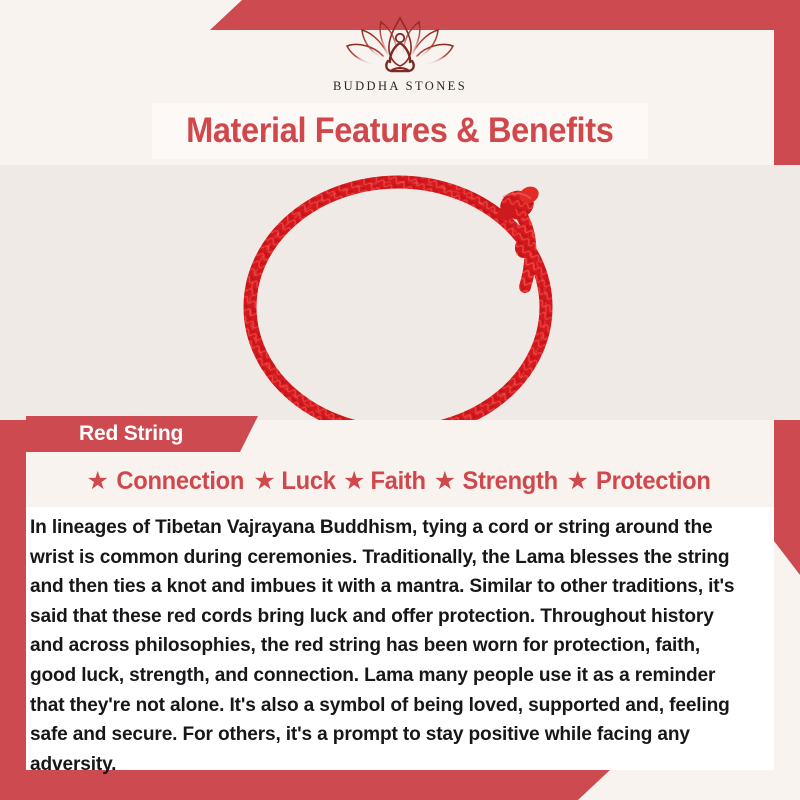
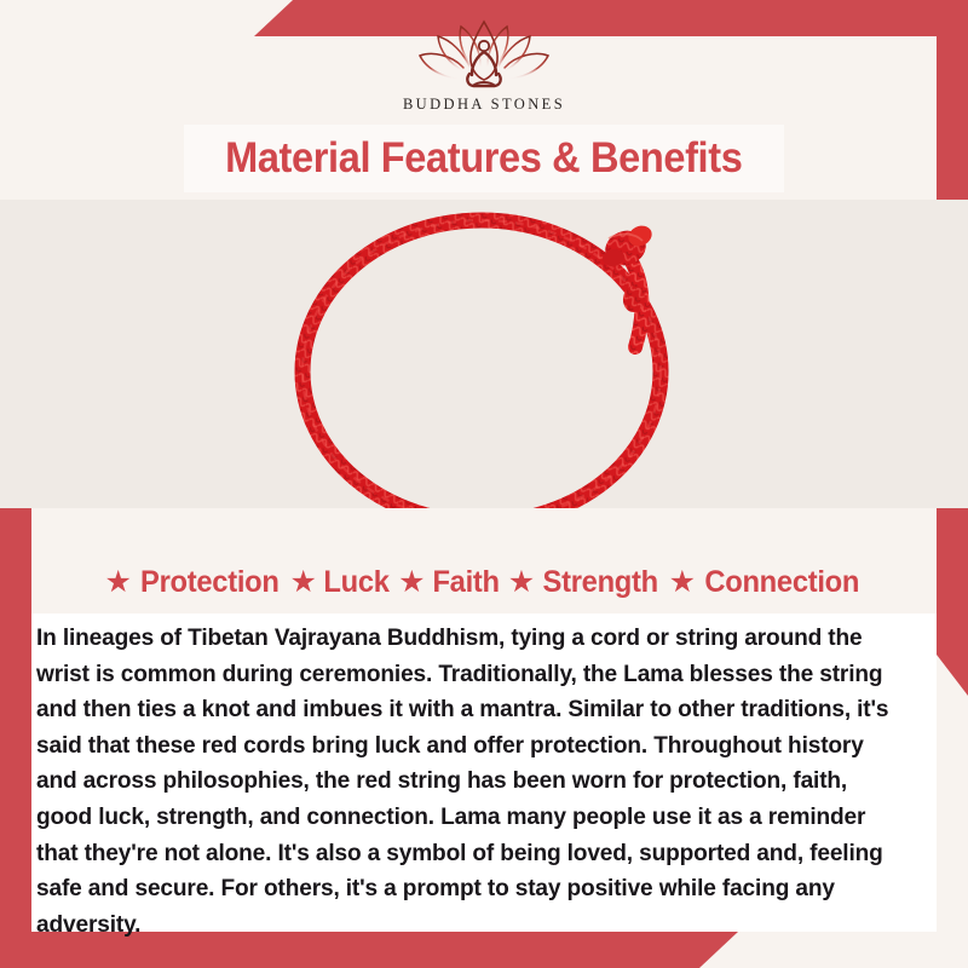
  BUDDHA STONES
  Material Features & Benefits
- Red String
  ★
- Connection
+ Protection
  ★
  Luck
  ★
  Faith
  ★
  Strength
  ★
- Protection
+ Connection
  In lineages of Tibetan Vajrayana Buddhism, tying a cord or string around the wrist is common during ceremonies. Traditionally, the Lama blesses the string and then ties a knot and imbues it with a mantra. Similar to other traditions, it's said that these red cords bring luck and offer protection. Throughout history and across philosophies, the red string has been worn for protection, faith, good luck, strength, and connection. Lama many people use it as a reminder that they're not alone. It's also a symbol of being loved, supported and, feeling safe and secure. For others, it's a prompt to stay positive while facing any adversity.
